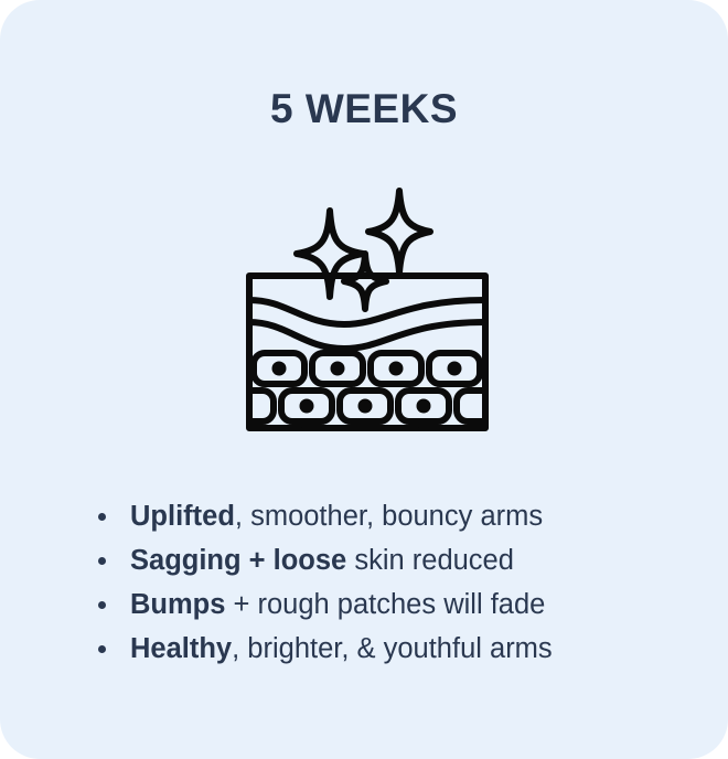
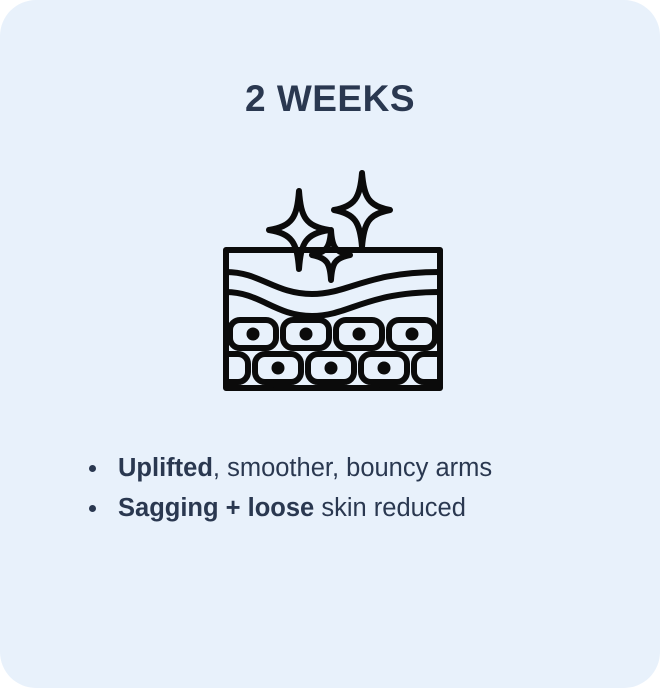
- 5 WEEKS
+ 2 WEEKS
  Uplifted, smoother, bouncy arms
  Sagging + loose skin reduced
- Bumps + rough patches will fade
- Healthy, brighter, & youthful arms
